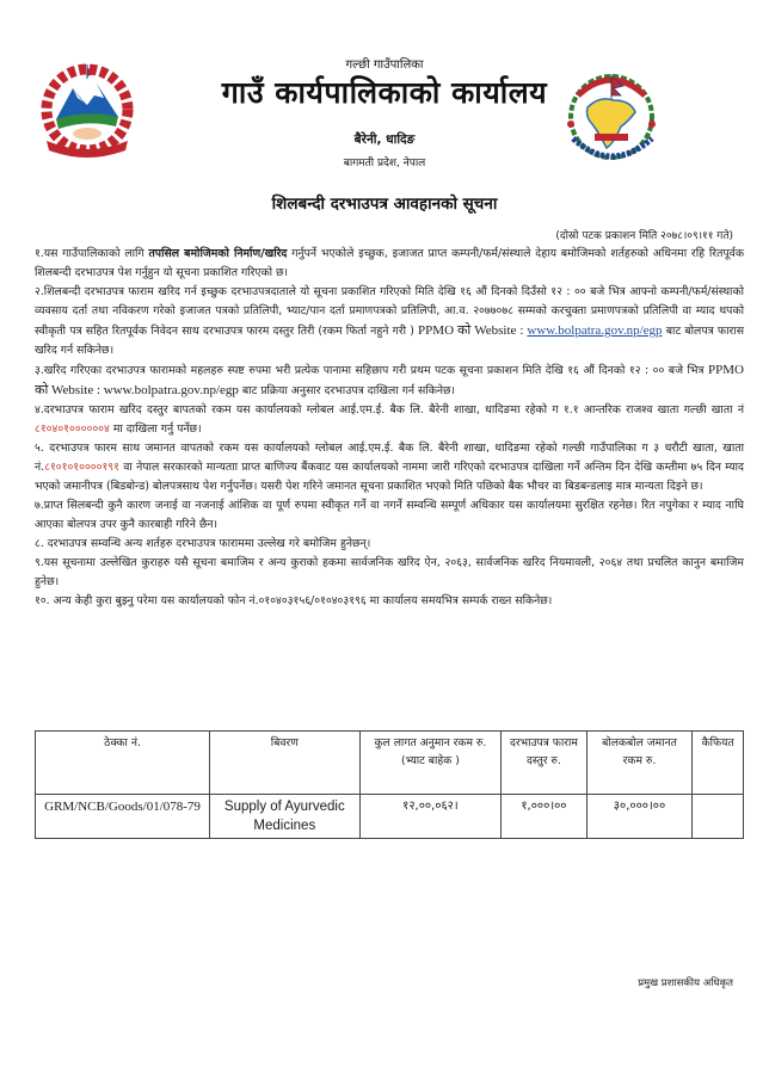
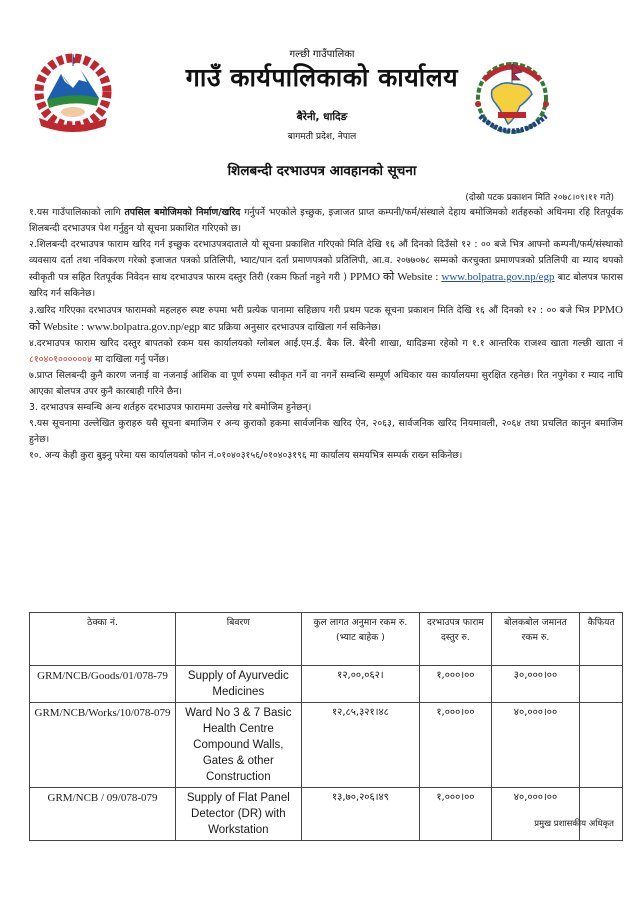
  गल्छी गाउँपालिका
  गाउँ कार्यपालिकाको कार्यालय
  बैरेनी, धादिङ
  बागमती प्रदेश, नेपाल
  शिलबन्दी दरभाउपत्र आवहानको सूचना
  (दोस्रो पटक प्रकाशन मिति २०७८।०९।११ गते)
  १.यस गाउँपालिकाको लागि तपसिल बमोजिमको निर्माण/खरिद गर्नुपर्ने भएकोले इच्छुक, इजाजत प्राप्त कम्पनी/फर्म/संस्थाले देहाय बमोजिमको शर्तहरुको अधिनमा रहि रितपूर्वक शिलबन्दी दरभाउपत्र पेश गर्नुहुन यो सूचना प्रकाशित गरिएको छ।
  २.शिलबन्दी दरभाउपत्र फाराम खरिद गर्न इच्छुक दरभाउपत्रदाताले यो सूचना प्रकाशित गरिएको मिति देखि १६ औं दिनको दिउँसो १२ : ०० बजे भित्र आफ्नो कम्पनी/फर्म/संस्थाको व्यवसाय दर्ता तथा नविकरण गरेको इजाजत पत्रको प्रतिलिपी, भ्याट/पान दर्ता प्रमाणपत्रको प्रतिलिपी, आ.व. २०७७०७८ सम्मको करचुक्ता प्रमाणपत्रको प्रतिलिपी वा म्याद थपको स्वीकृती पत्र सहित रितपूर्वक निवेदन साथ दरभाउपत्र फारम दस्तुर तिरी (रकम फिर्ता नहुने गरी ) PPMO को Website : www.bolpatra.gov.np/egp बाट बोलपत्र फारास खरिद गर्न सकिनेछ।
  ३.खरिद गरिएका दरभाउपत्र फारामको महलहरु स्पष्ट रुपमा भरी प्रत्येक पानामा सहिछाप गरी प्रथम पटक सूचना प्रकाशन मिति देखि १६ औं दिनको १२ : ०० बजे भित्र PPMO को Website : www.bolpatra.gov.np/egp बाट प्रक्रिया अनुसार दरभाउपत्र दाखिला गर्न सकिनेछ।
  ४.दरभाउपत्र फाराम खरिद दस्तुर बापतको रकम यस कार्यालयको ग्लोबल आई.एम.ई. बैक लि. बैरेनी शाखा, धादिङमा रहेको ग १.१ आन्तरिक राजश्व खाता गल्छी खाता नं ८१०४०१००००००४ मा दाखिला गर्नु पर्नेछ।
- ५. दरभाउपत्र फारम साथ जमानत वापतको रकम यस कार्यालयको ग्लोबल आई.एम.ई. बैक लि. बैरेनी शाखा, धादिङमा रहेको गल्छी गाउँपालिका ग ३ धरौटी खाता, खाता नं.८१०१०१००००१९१ वा नेपाल सरकारको मान्यताा प्राप्त बाणिज्य बैंकवाट यस कार्यालयको नाममा जारी गरिएको दरभाउपत्र दाखिला गर्ने अन्तिम दिन देखि कम्तीमा ७५ दिन म्याद भएको जमानीपत्र (बिडबोन्ड) बोलपत्रसाथ पेश गर्नुपर्नेछ। यसरी पेश गरिने जमानत सूचना प्रकाशित भएको मिति पछिको बैक भौचर वा बिडबन्डलाइ मात्र मान्यता दिइने छ।
  ७.प्राप्त सिलबन्दी कुनै कारण जनाई वा नजनाई आंशिक वा पूर्ण रुपमा स्वीकृत गर्ने वा नगर्ने सम्वन्धि सम्पूर्ण अधिकार यस कार्यालयमा सुरक्षित रहनेछ। रित नपुगेका र म्याद नाघि आएका बोलपत्र उपर कुनै कारबाही गरिने छैन।
- ८. दरभाउपत्र सम्वन्धि अन्य शर्तहरु दरभाउपत्र फाराममा उल्लेख गरे बमोजिम हुनेछन्।
+ 3. दरभाउपत्र सम्वन्धि अन्य शर्तहरु दरभाउपत्र फाराममा उल्लेख गरे बमोजिम हुनेछन्।
  ९.यस सूचनामा उल्लेखित कुराहरु यसै सूचना बमाजिम र अन्य कुराको हकमा सार्वजनिक खरिद ऐन, २०६३, सार्वजनिक खरिद नियमावली, २०६४ तथा प्रचलित कानुन बमाजिम हुनेछ।
  १०. अन्य केही कुरा बुझ्नु परेमा यस कार्यालयको फोन नं.०१०४०३१५६/०१०४०३१९६ मा कार्यालय समयभित्र सम्पर्क राख्न सकिनेछ।
  ठेक्का नं.	बिवरण	कुल लागत अनुमान रकम रु.(भ्याट बाहेक )	दरभाउपत्र फाराम दस्तुर रु.	बोलकबोल जमानत रकम रु.	कैफियत
  GRM/NCB/Goods/01/078-79	Supply of Ayurvedic Medicines	१२,००,०६२।	१,०००।००	३०,०००।००
+ GRM/NCB/Works/10/078-079	Ward No 3 & 7 Basic Health Centre Compound Walls, Gates & other Construction	१२,८५,३२१।४८	१,०००।००	४०,०००।००
+ GRM/NCB / 09/078-079	Supply of Flat Panel Detector (DR) with Workstation	१३,७०,२०६।४९	१,०००।००	४०,०००।००
  प्रमुख प्रशासकीय अधिकृत
